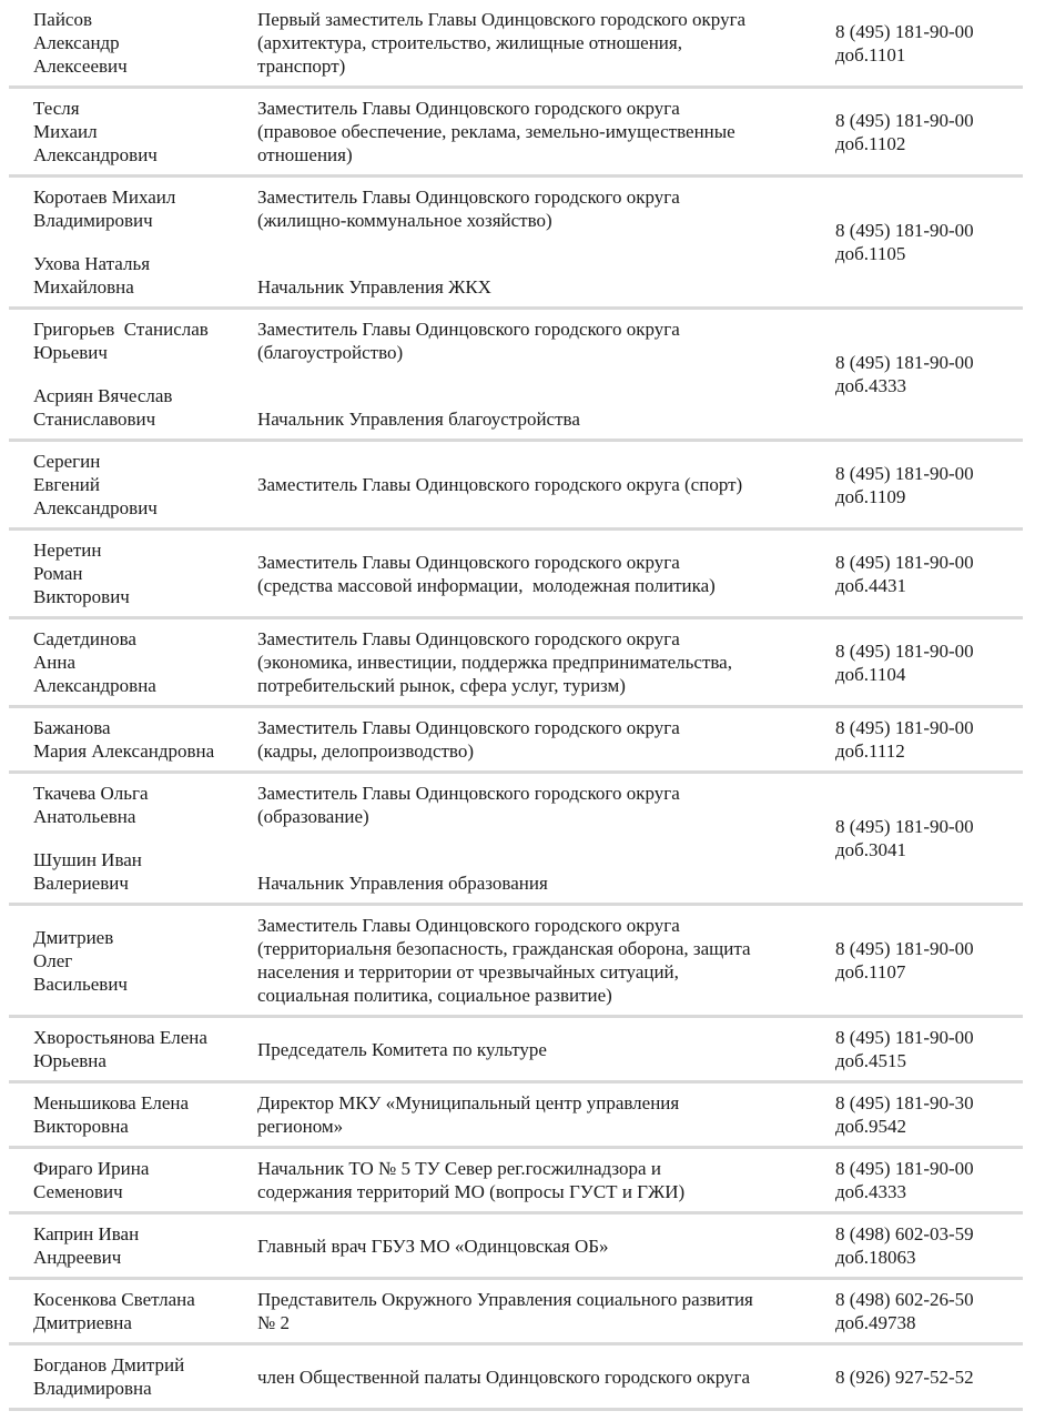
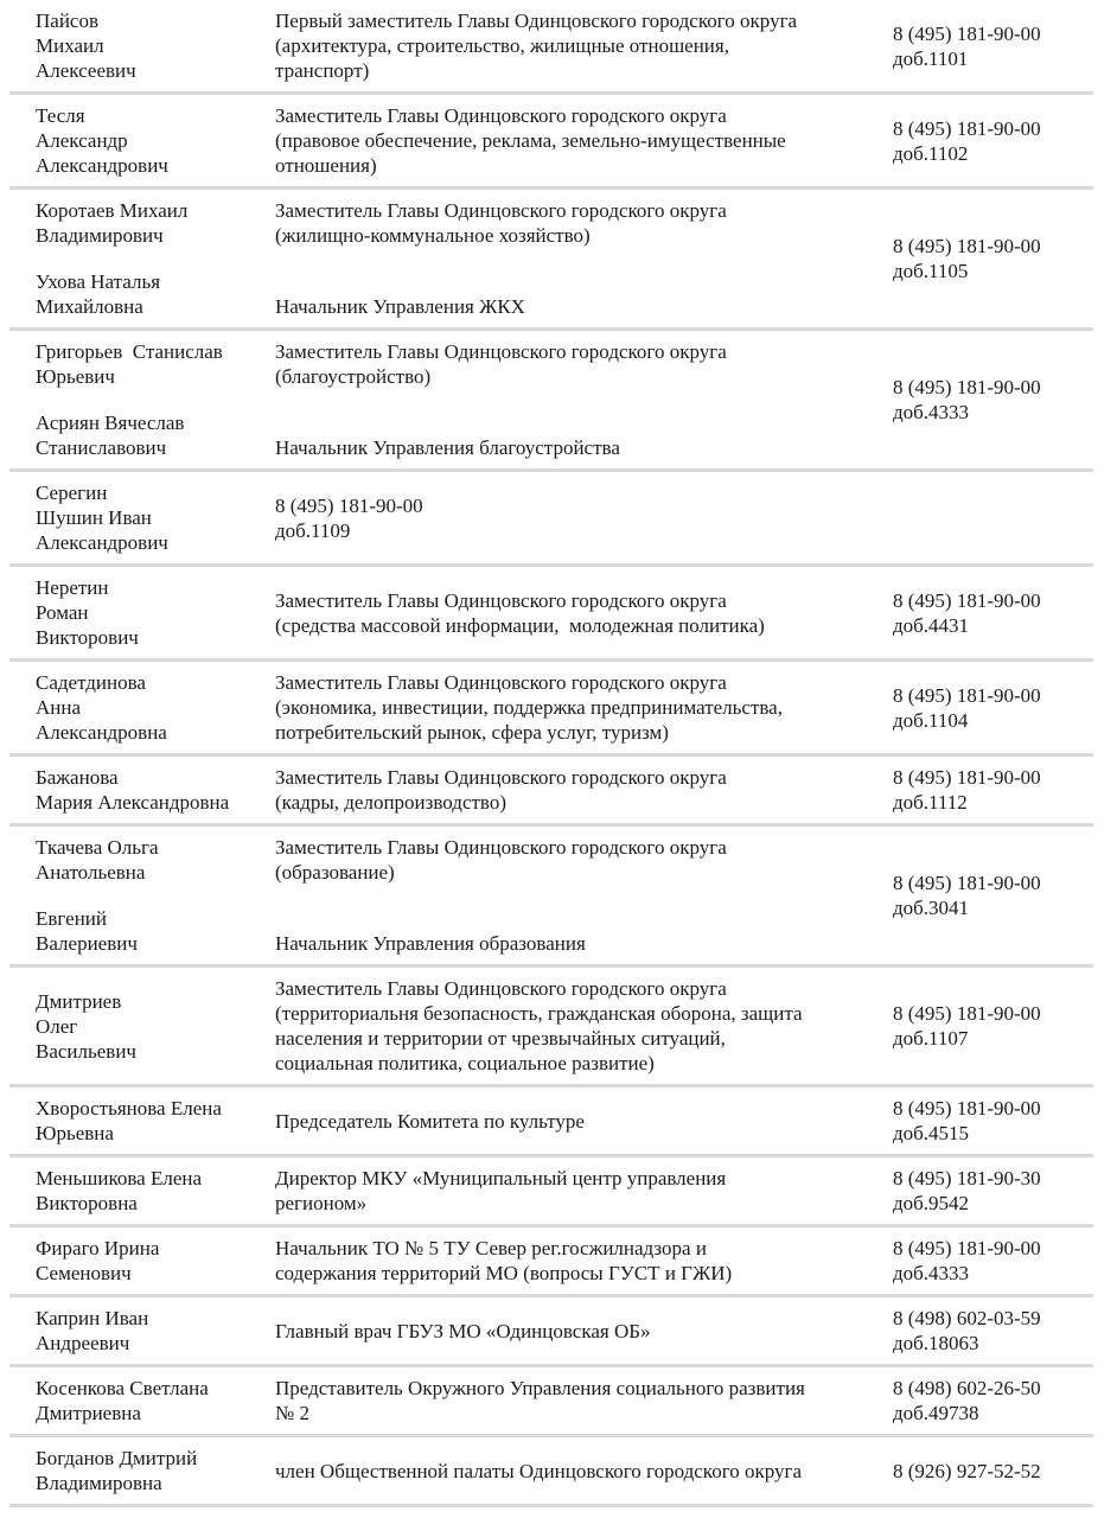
  Пайсов
- Александр
+ Михаил
  Алексеевич
  Первый заместитель Главы Одинцовского городского округа
  (архитектура, строительство, жилищные отношения,
  транспорт)
  8 (495) 181-90-00
  доб.1101
  Тесля
- Михаил
+ Александр
  Александрович
  Заместитель Главы Одинцовского городского округа
  (правовое обеспечение, реклама, земельно-имущественные
  отношения)
  8 (495) 181-90-00
  доб.1102
  Коротаев Михаил
  Владимирович
  Ухова Наталья
  Михайловна
  Заместитель Главы Одинцовского городского округа
  (жилищно-коммунальное хозяйство)
  Начальник Управления ЖКХ
  8 (495) 181-90-00
  доб.1105
  Григорьев Станислав
  Юрьевич
  Асриян Вячеслав
  Станиславович
  Заместитель Главы Одинцовского городского округа
  (благоустройство)
  Начальник Управления благоустройства
  8 (495) 181-90-00
  доб.4333
  Серегин
- Евгений
+ Шушин Иван
  Александрович
- Заместитель Главы Одинцовского городского округа (спорт)
  8 (495) 181-90-00
  доб.1109
  Неретин
  Роман
  Викторович
  Заместитель Главы Одинцовского городского округа
  (средства массовой информации, молодежная политика)
  8 (495) 181-90-00
  доб.4431
  Садетдинова
  Анна
  Александровна
  Заместитель Главы Одинцовского городского округа
  (экономика, инвестиции, поддержка предпринимательства,
  потребительский рынок, сфера услуг, туризм)
  8 (495) 181-90-00
  доб.1104
  Бажанова
  Мария Александровна
  Заместитель Главы Одинцовского городского округа
  (кадры, делопроизводство)
  8 (495) 181-90-00
  доб.1112
  Ткачева Ольга
  Анатольевна
- Шушин Иван
+ Евгений
  Валериевич
  Заместитель Главы Одинцовского городского округа
  (образование)
  Начальник Управления образования
  8 (495) 181-90-00
  доб.3041
  Дмитриев
  Олег
  Васильевич
  Заместитель Главы Одинцовского городского округа
  (территориальня безопасность, гражданская оборона, защита
  населения и территории от чрезвычайных ситуаций,
  социальная политика, социальное развитие)
  8 (495) 181-90-00
  доб.1107
  Хворостьянова Елена
  Юрьевна
  Председатель Комитета по культуре
  8 (495) 181-90-00
  доб.4515
  Меньшикова Елена
  Викторовна
  Директор МКУ «Муниципальный центр управления
  регионом»
  8 (495) 181-90-30
  доб.9542
  Фираго Ирина
  Семенович
  Начальник ТО № 5 ТУ Север рег.госжилнадзора и
  содержания территорий МО (вопросы ГУСТ и ГЖИ)
  8 (495) 181-90-00
  доб.4333
  Каприн Иван
  Андреевич
  Главный врач ГБУЗ МО «Одинцовская ОБ»
  8 (498) 602-03-59
  доб.18063
  Косенкова Светлана
  Дмитриевна
  Представитель Окружного Управления социального развития
  № 2
  8 (498) 602-26-50
  доб.49738
  Богданов Дмитрий
  Владимировна
  член Общественной палаты Одинцовского городского округа
  8 (926) 927-52-52
